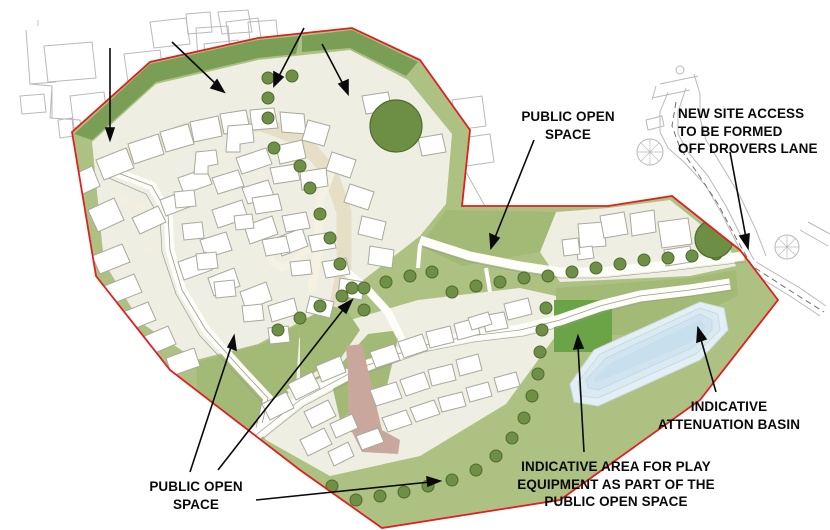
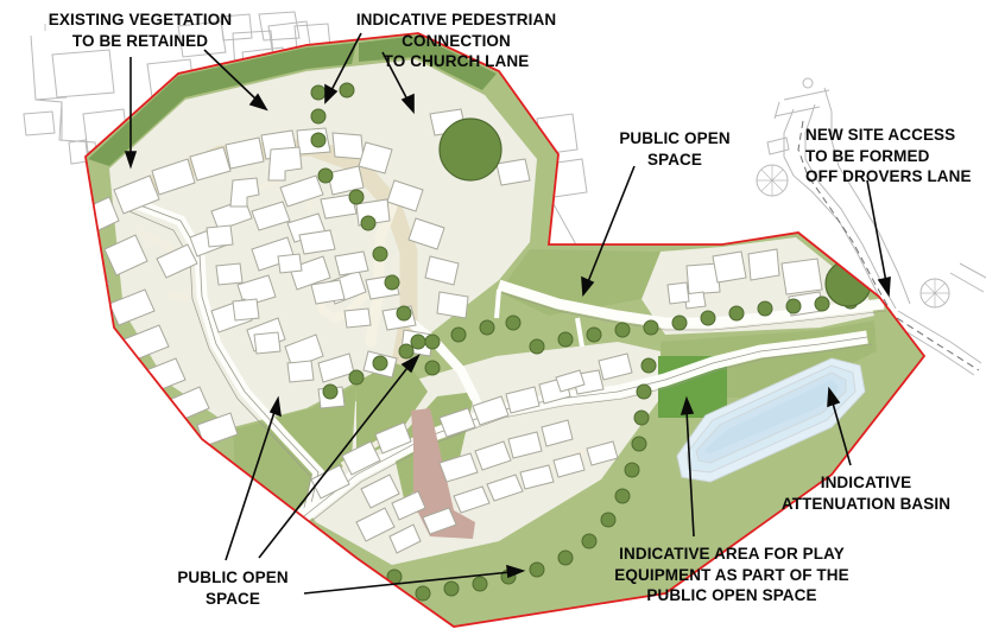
+ EXISTING VEGETATION
+ TO BE RETAINED
+ INDICATIVE PEDESTRIAN
+ CONNECTION
+ TO CHURCH LANE
  PUBLIC OPEN
  SPACE
  NEW SITE ACCESS
  TO BE FORMED
  OFF DROVERS LANE
  INDICATIVE
  ATTENUATION BASIN
  INDICATIVE AREA FOR PLAY
  EQUIPMENT AS PART OF THE
  PUBLIC OPEN SPACE
  PUBLIC OPEN
  SPACE
